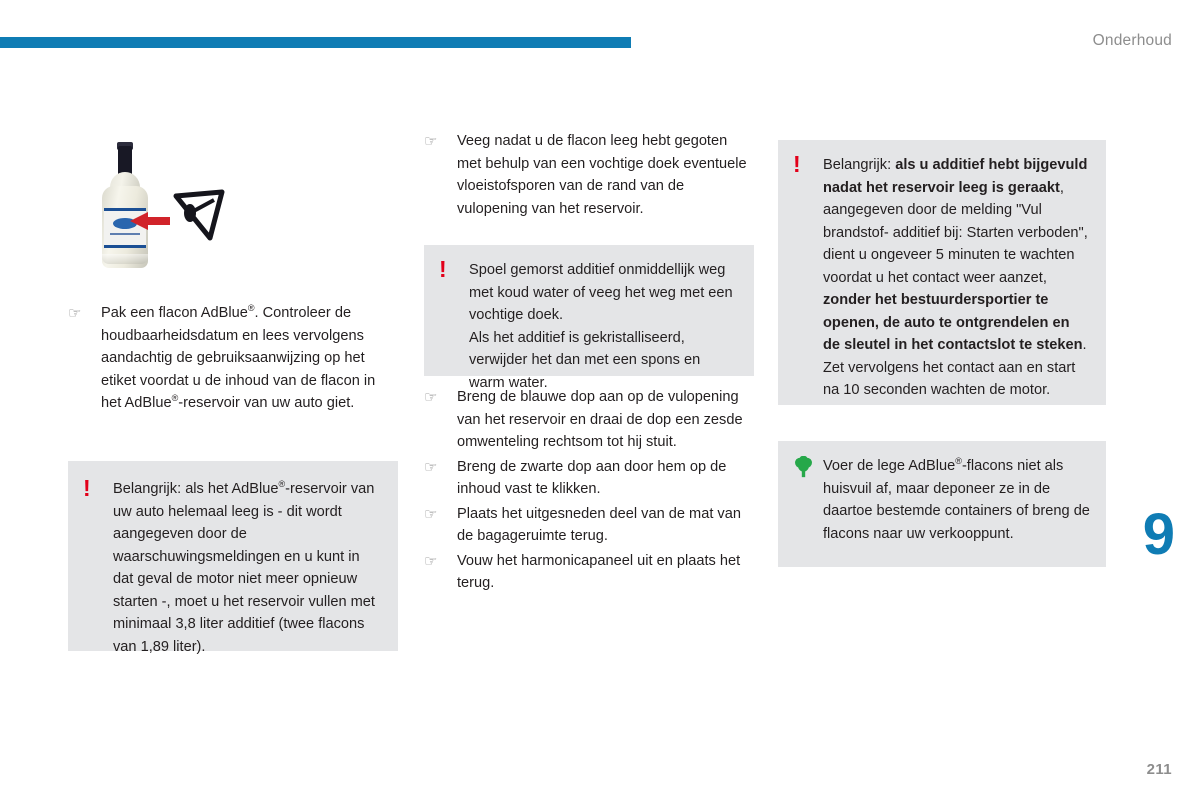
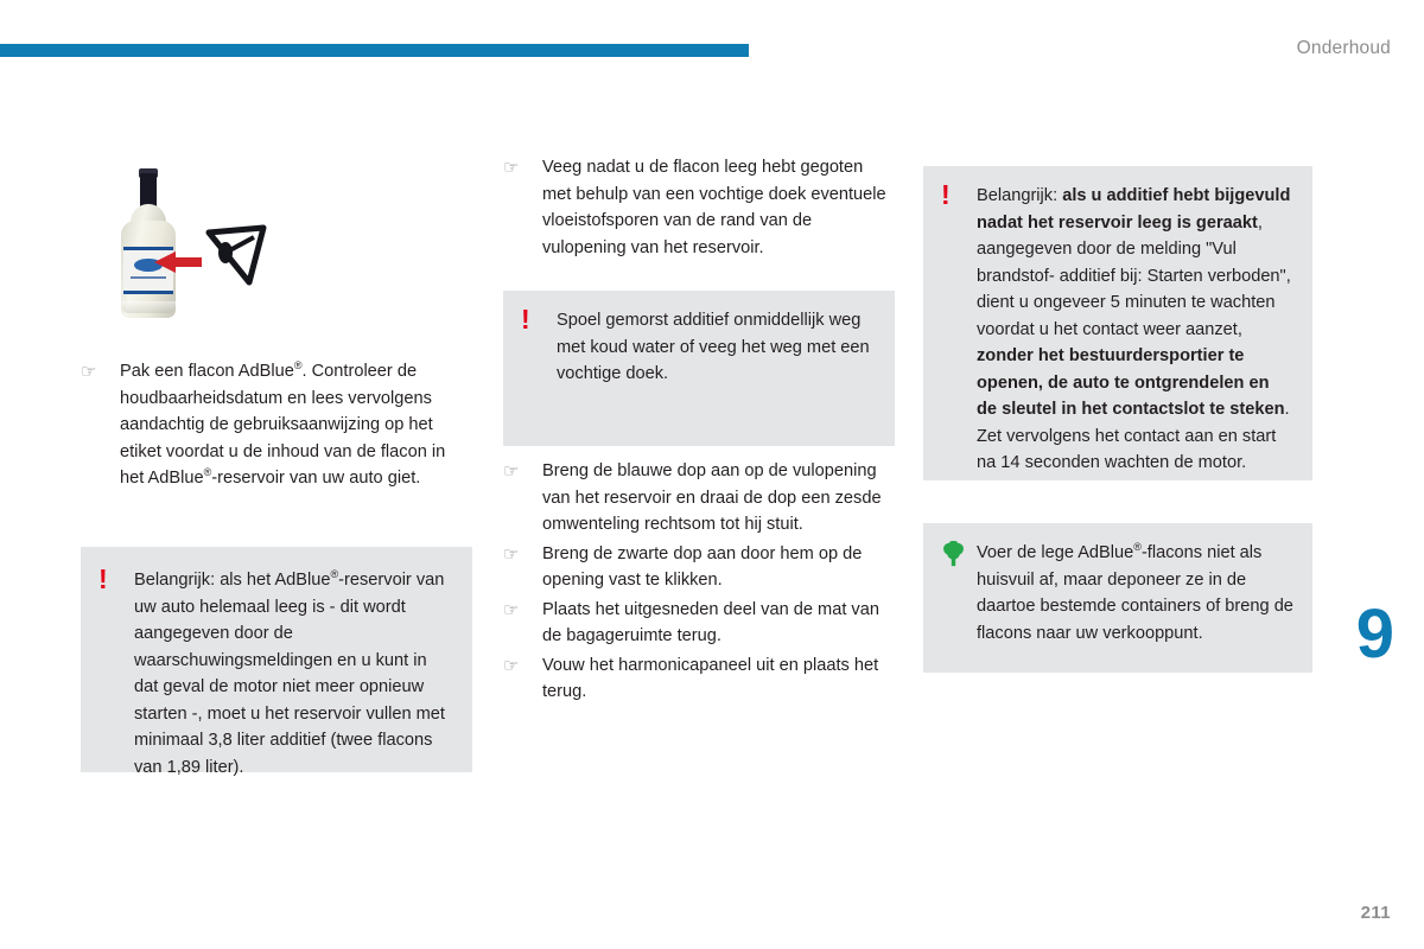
  Onderhoud
  ☞
  Pak een flacon AdBlue®. Controleer de houdbaarheidsdatum en lees vervolgens aandachtig de gebruiksaanwijzing op het etiket voordat u de inhoud van de flacon in het AdBlue®-reservoir van uw auto giet.
  !
  Belangrijk: als het AdBlue®-reservoir van uw auto helemaal leeg is - dit wordt aangegeven door de waarschuwingsmeldingen en u kunt in dat geval de motor niet meer opnieuw starten -, moet u het reservoir vullen met minimaal 3,8 liter additief (twee flacons van 1,89 liter).
  ☞
  Veeg nadat u de flacon leeg hebt gegoten met behulp van een vochtige doek eventuele vloeistofsporen van de rand van de vulopening van het reservoir.
  !
  Spoel gemorst additief onmiddellijk weg met koud water of veeg het weg met een vochtige doek.
- Als het additief is gekristalliseerd, verwijder het dan met een spons en warm water.
  ☞
  Breng de blauwe dop aan op de vulopening van het reservoir en draai de dop een zesde omwenteling rechtsom tot hij stuit.
  ☞
- Breng de zwarte dop aan door hem op de inhoud vast te klikken.
+ Breng de zwarte dop aan door hem op de opening vast te klikken.
  ☞
  Plaats het uitgesneden deel van de mat van de bagageruimte terug.
  ☞
  Vouw het harmonicapaneel uit en plaats het terug.
  !
  Belangrijk: als u additief hebt bijgevuld nadat het reservoir leeg is geraakt, aangegeven door de melding "Vul brandstof- additief bij: Starten verboden", dient u ongeveer 5 minuten te wachten voordat u het contact weer aanzet, zonder het bestuurdersportier te openen, de auto te ontgrendelen en de sleutel in het contactslot te steken.
- Zet vervolgens het contact aan en start na 10 seconden wachten de motor.
+ Zet vervolgens het contact aan en start na 14 seconden wachten de motor.
  Voer de lege AdBlue®-flacons niet als huisvuil af, maar deponeer ze in de daartoe bestemde containers of breng de flacons naar uw verkooppunt.
  9
  211
